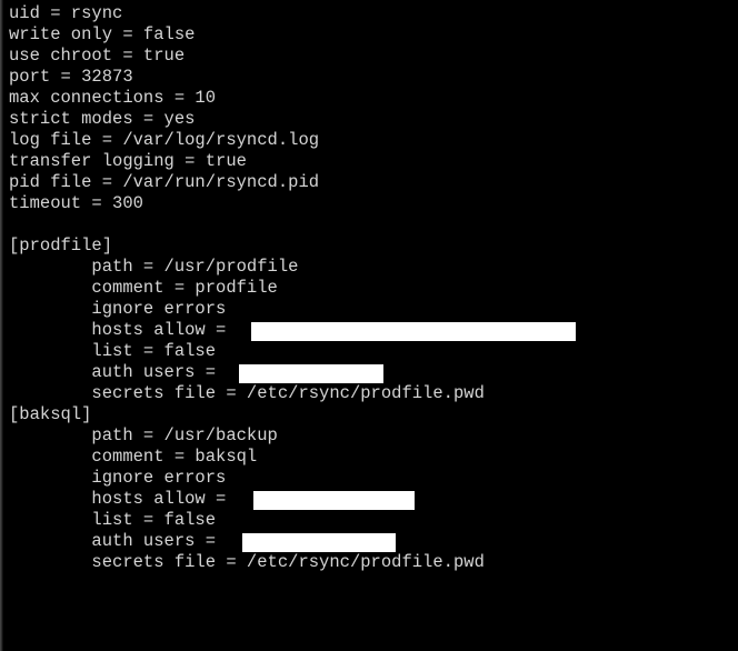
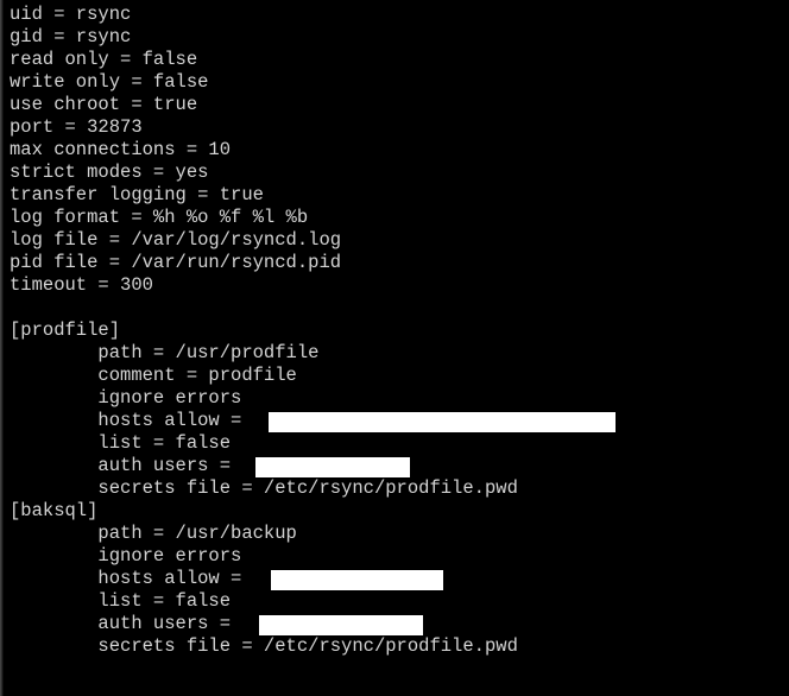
  uid = rsync
+ gid = rsync
+ read only = false
  write only = false
  use chroot = true
  port = 32873
  max connections = 10
  strict modes = yes
- log file = /var/log/rsyncd.log
+ transfer logging = true
+ log format = %h %o %f %l %b
- transfer logging = true
+ log file = /var/log/rsyncd.log
  pid file = /var/run/rsyncd.pid
  timeout = 300
  [prodfile]
  path = /usr/prodfile
  comment = prodfile
  ignore errors
  hosts allow =
  list = false
  auth users =
  secrets file = /etc/rsync/prodfile.pwd
  [baksql]
  path = /usr/backup
- comment = baksql
  ignore errors
  hosts allow =
  list = false
  auth users =
  secrets file = /etc/rsync/prodfile.pwd
